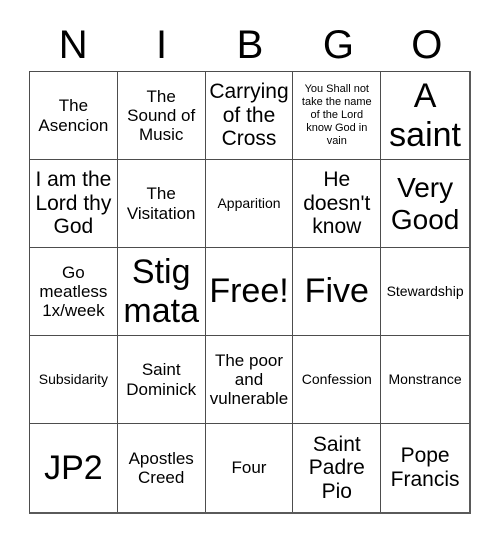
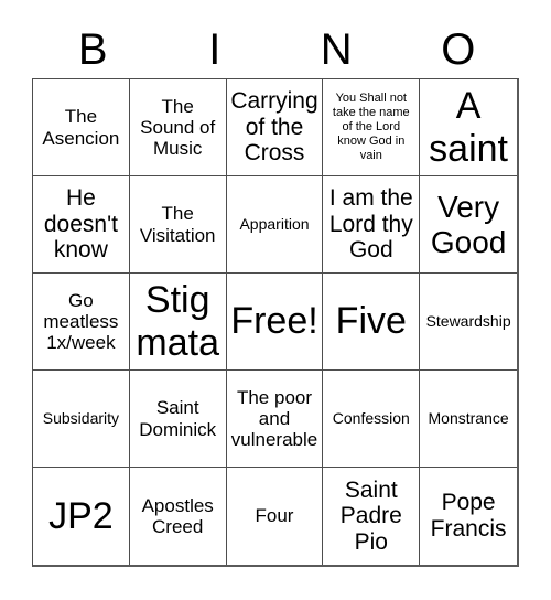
- N
+ B
  I
- B
+ N
- G
  O
  The Asencion
  The Sound of Music
  Carrying of the Cross
  You Shall not take the name of the Lord know God in vain
  A saint
- I am the Lord thy God
+ He doesn't know
  The Visitation
  Apparition
- He doesn't know
+ I am the Lord thy God
  Very Good
  Go meatless 1x/week
  Stigmata
  Free!
  Five
  Stewardship
  Subsidarity
  Saint Dominick
  The poor and vulnerable
  Confession
  Monstrance
  JP2
  Apostles Creed
  Four
  Saint Padre Pio
  Pope Francis
